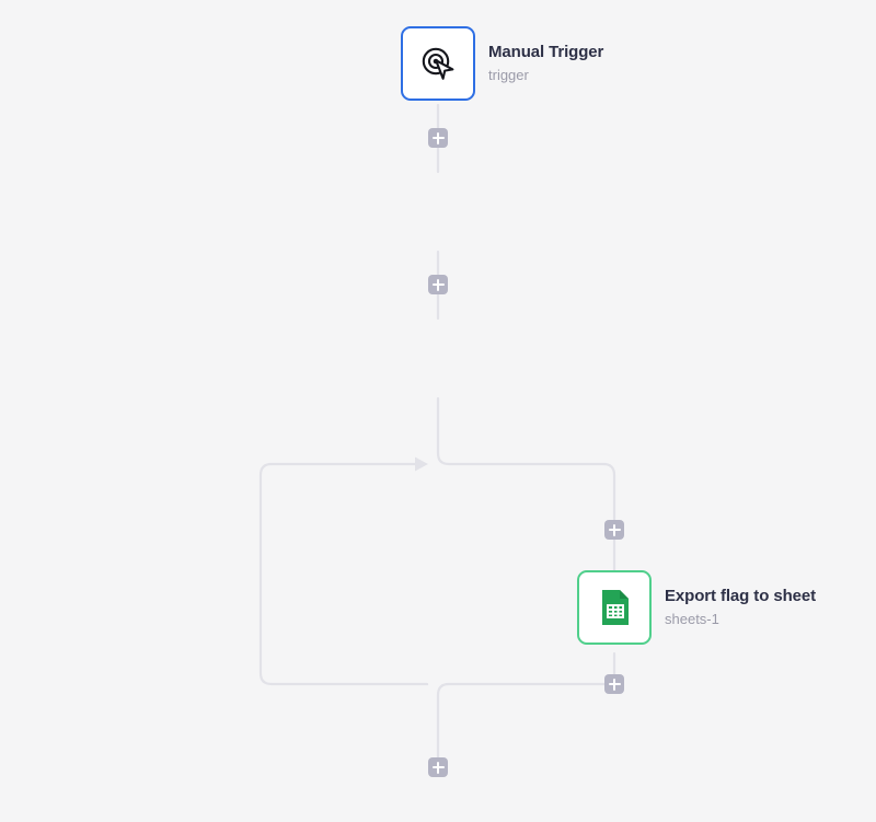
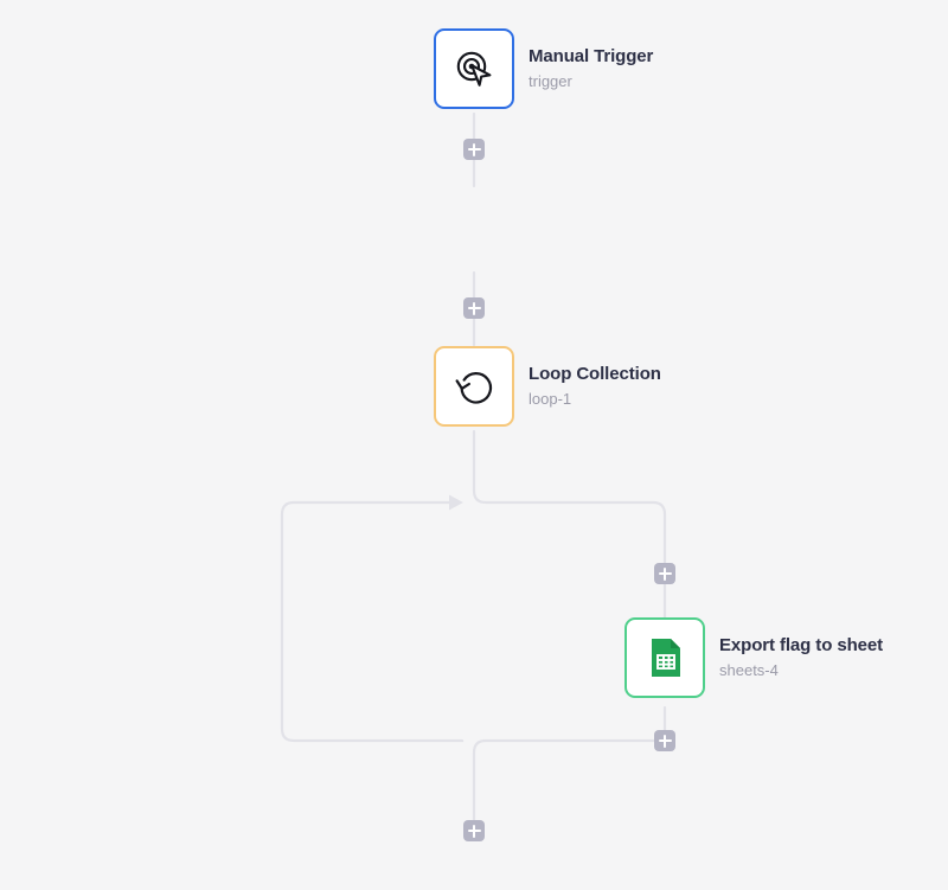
  Manual Trigger
  trigger
+ Loop Collection
+ loop-1
  Export flag to sheet
- sheets-1
+ sheets-4
